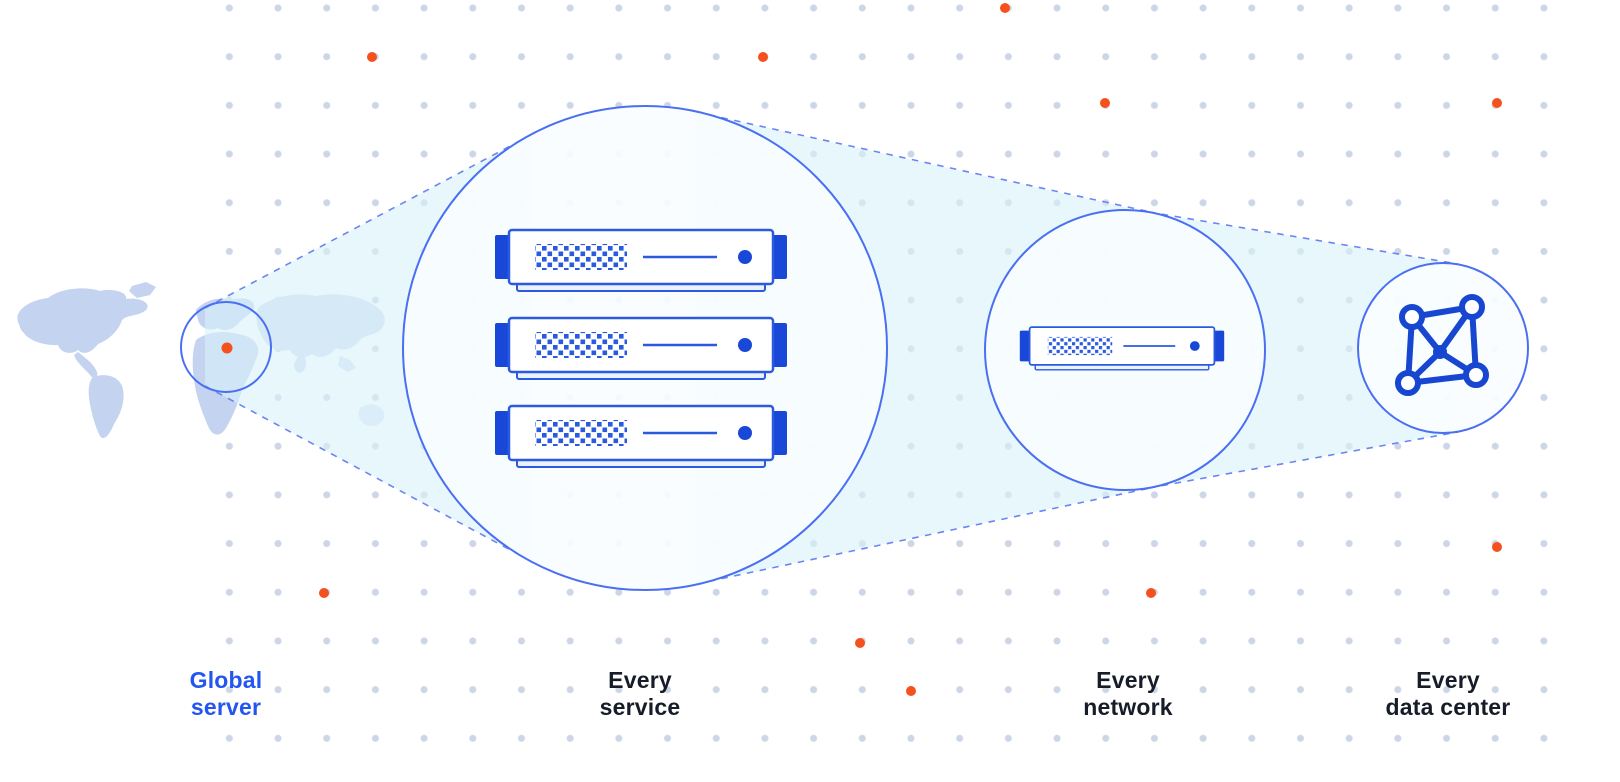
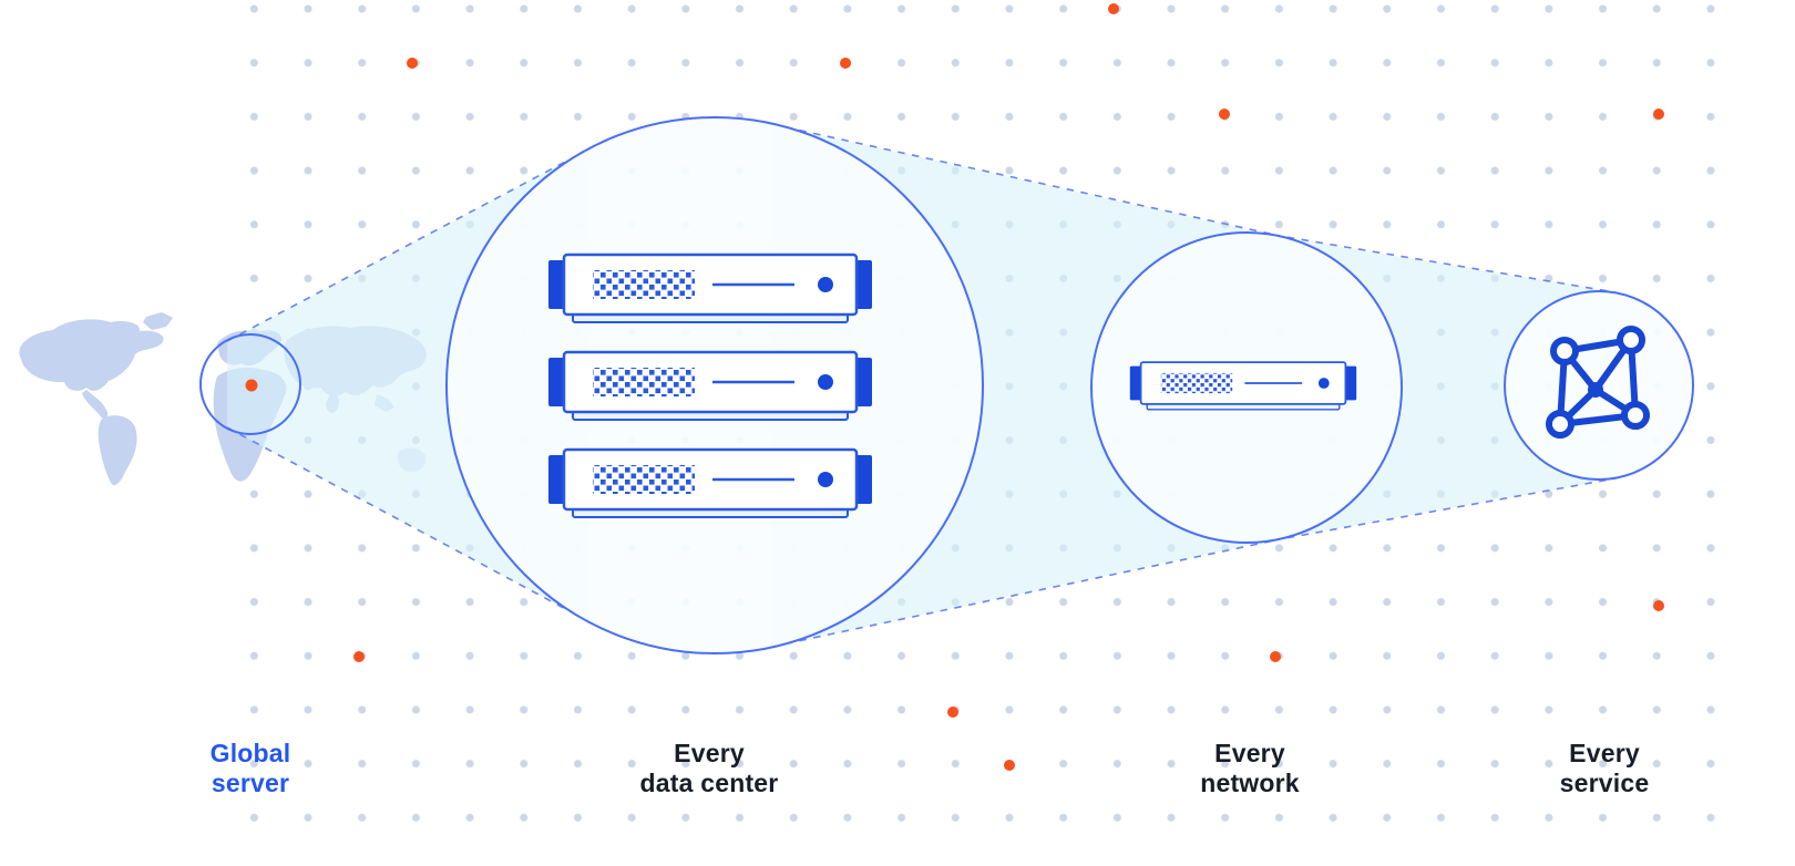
  Global
  server
  Every
- service
+ data center
  Every
  network
  Every
- data center
+ service
